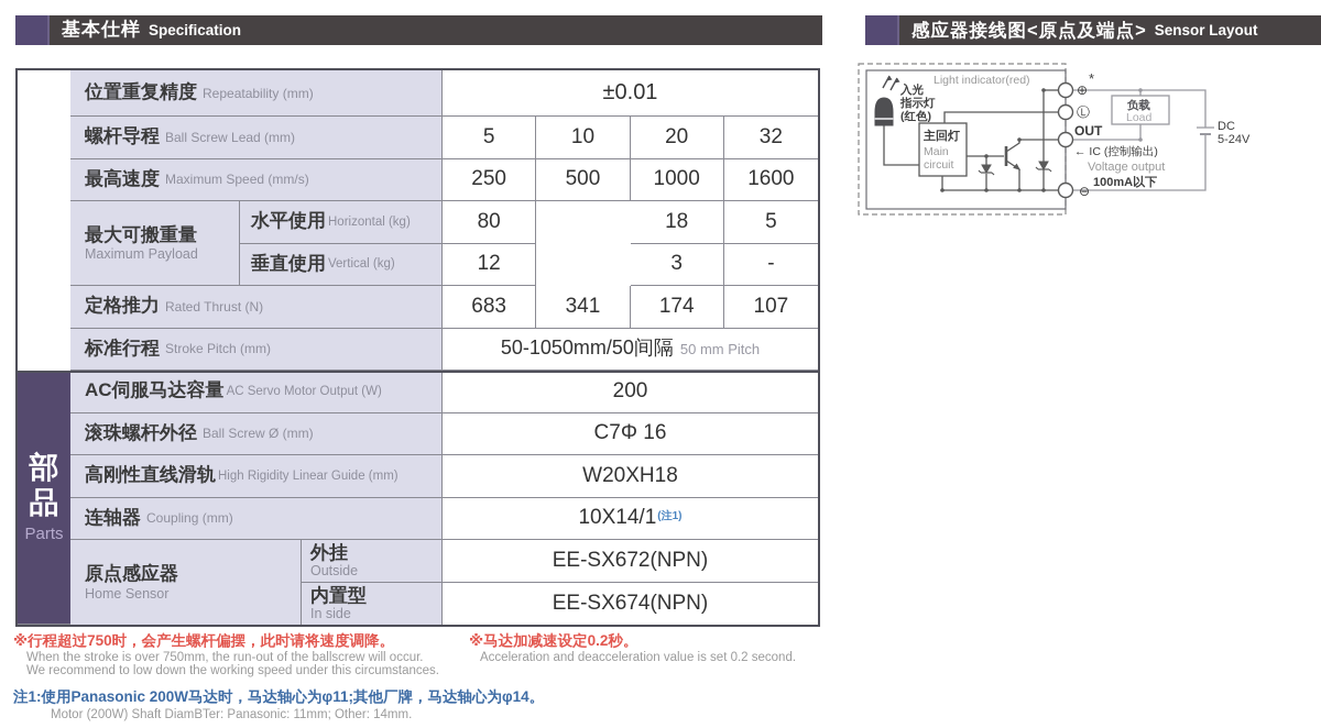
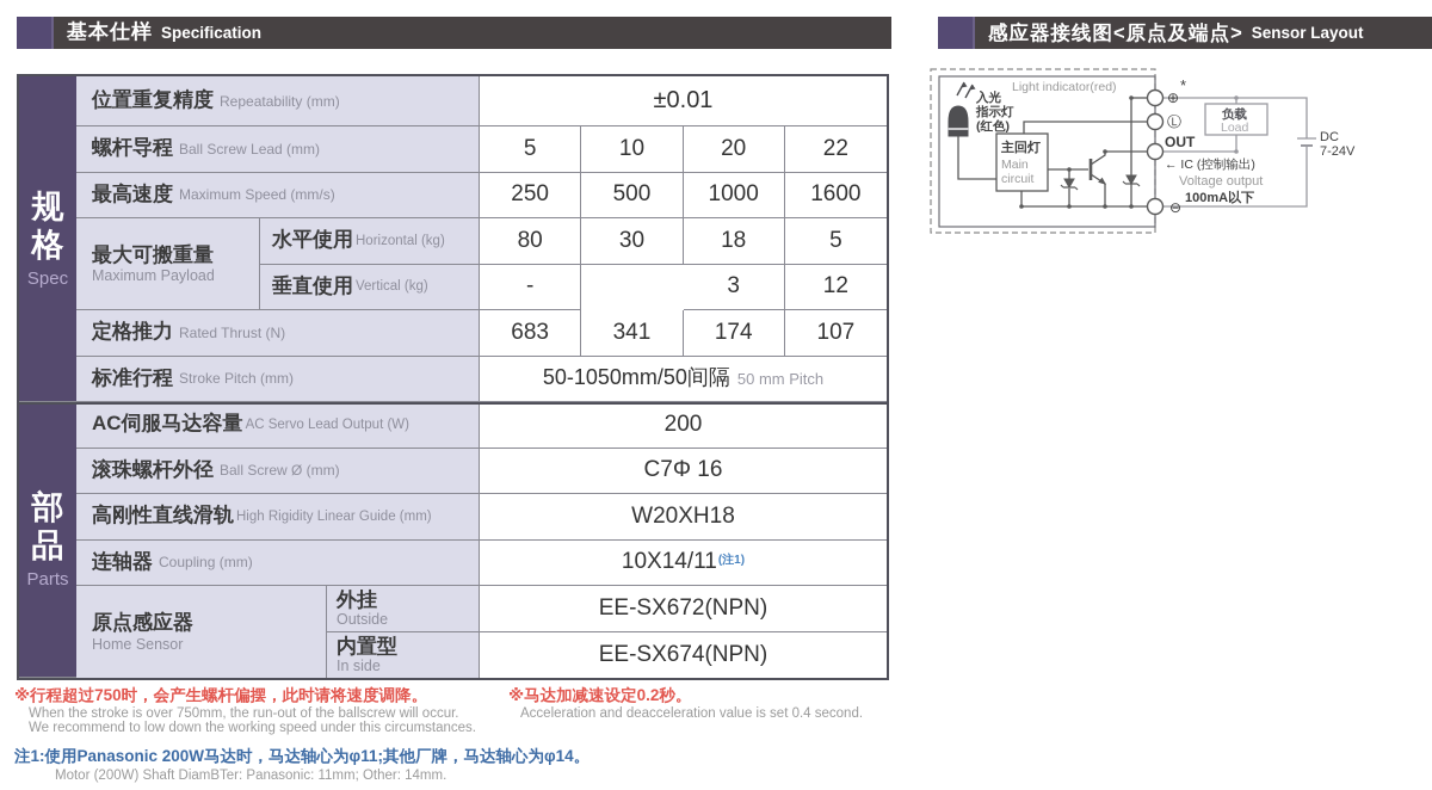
  基本仕样
  Specification
  感应器接线图<原点及端点>
  Sensor Layout
+ 规
+ 格
+ Spec
  部
  品
  Parts
  位置重复精度
  Repeatability (mm)
  ±0.01
  螺杆导程
  Ball Screw Lead (mm)
  5
  10
  20
- 32
+ 22
  最高速度
  Maximum Speed (mm/s)
  250
  500
  1000
  1600
  最大可搬重量
  Maximum Payload
  水平使用
  Horizontal (kg)
  80
+ 30
  18
  5
  垂直使用
  Vertical (kg)
- 12
+ -
  3
- -
+ 12
  定格推力
  Rated Thrust (N)
  683
  341
  174
  107
  标准行程
  Stroke Pitch (mm)
  50-1050mm/50间隔
  50 mm Pitch
  AC伺服马达容量
- AC Servo Motor Output (W)
+ AC Servo Lead Output (W)
  200
  滚珠螺杆外径
  Ball Screw Ø (mm)
  C7Φ 16
  高刚性直线滑轨
  High Rigidity Linear Guide (mm)
  W20XH18
  连轴器
  Coupling (mm)
- 10X14/1
+ 10X14/11
  (注1)
  原点感应器
  Home Sensor
  外挂
  Outside
  EE-SX672(NPN)
  内置型
  In side
  EE-SX674(NPN)
  ※行程超过750时，会产生螺杆偏摆，此时请将速度调降。
  When the stroke is over 750mm, the run-out of the ballscrew will occur.
  We recommend to low down the working speed under this circumstances.
  ※马达加减速设定0.2秒。
- Acceleration and deacceleration value is set 0.2 second.
+ Acceleration and deacceleration value is set 0.4 second.
  注1:使用Panasonic 200W马达时，马达轴心为φ11;其他厂牌，马达轴心为φ14。
  Motor (200W) Shaft DiamBTer: Panasonic: 11mm; Other: 14mm.
  Light indicator(red)
  入光
  指示灯
  (红色)
  主回灯
  Main
  circuit
  负载
  Load
  ⊕
  *
  Ⓛ
  OUT
  ← IC (控制输出)
  Voltage output
  100mA以下
  ⊖
  DC
- 5-24V
+ 7-24V
